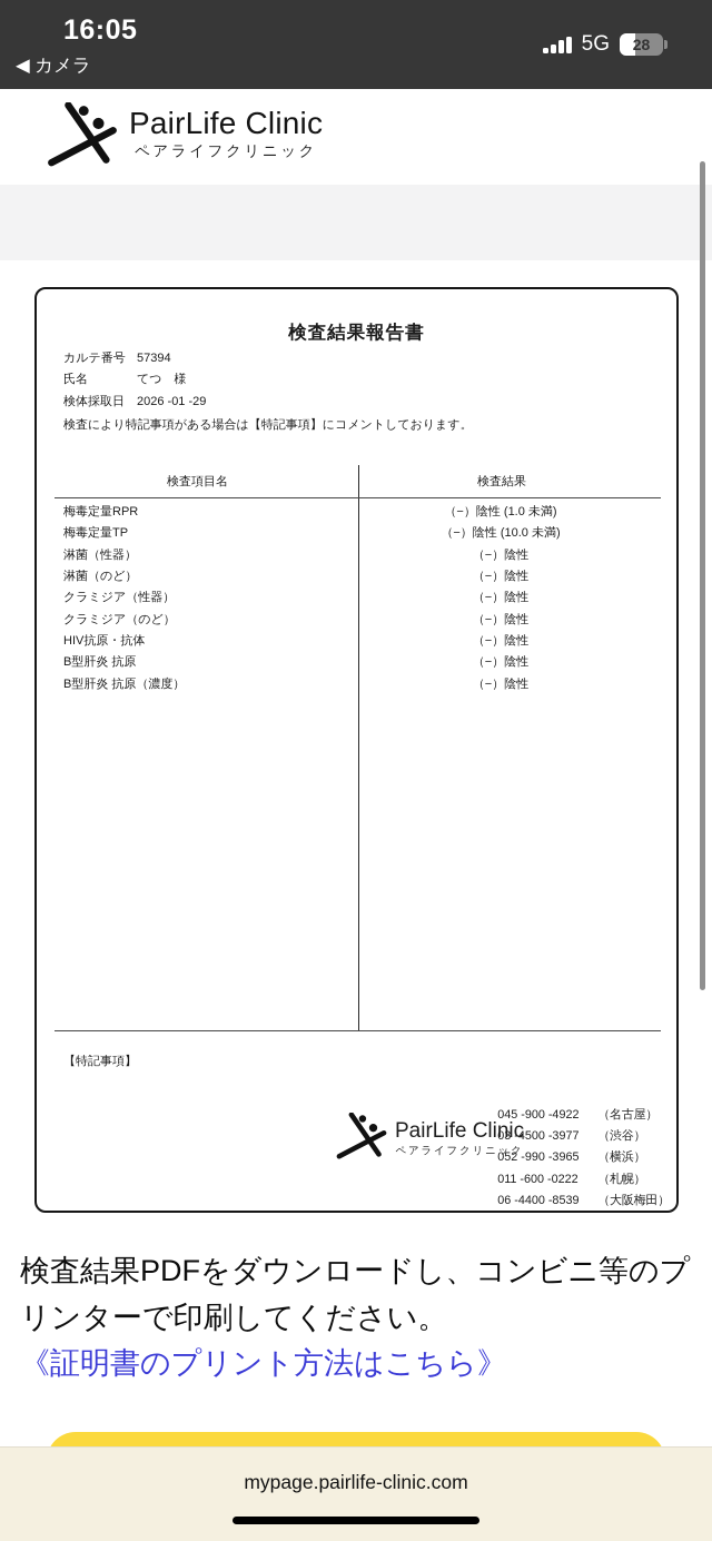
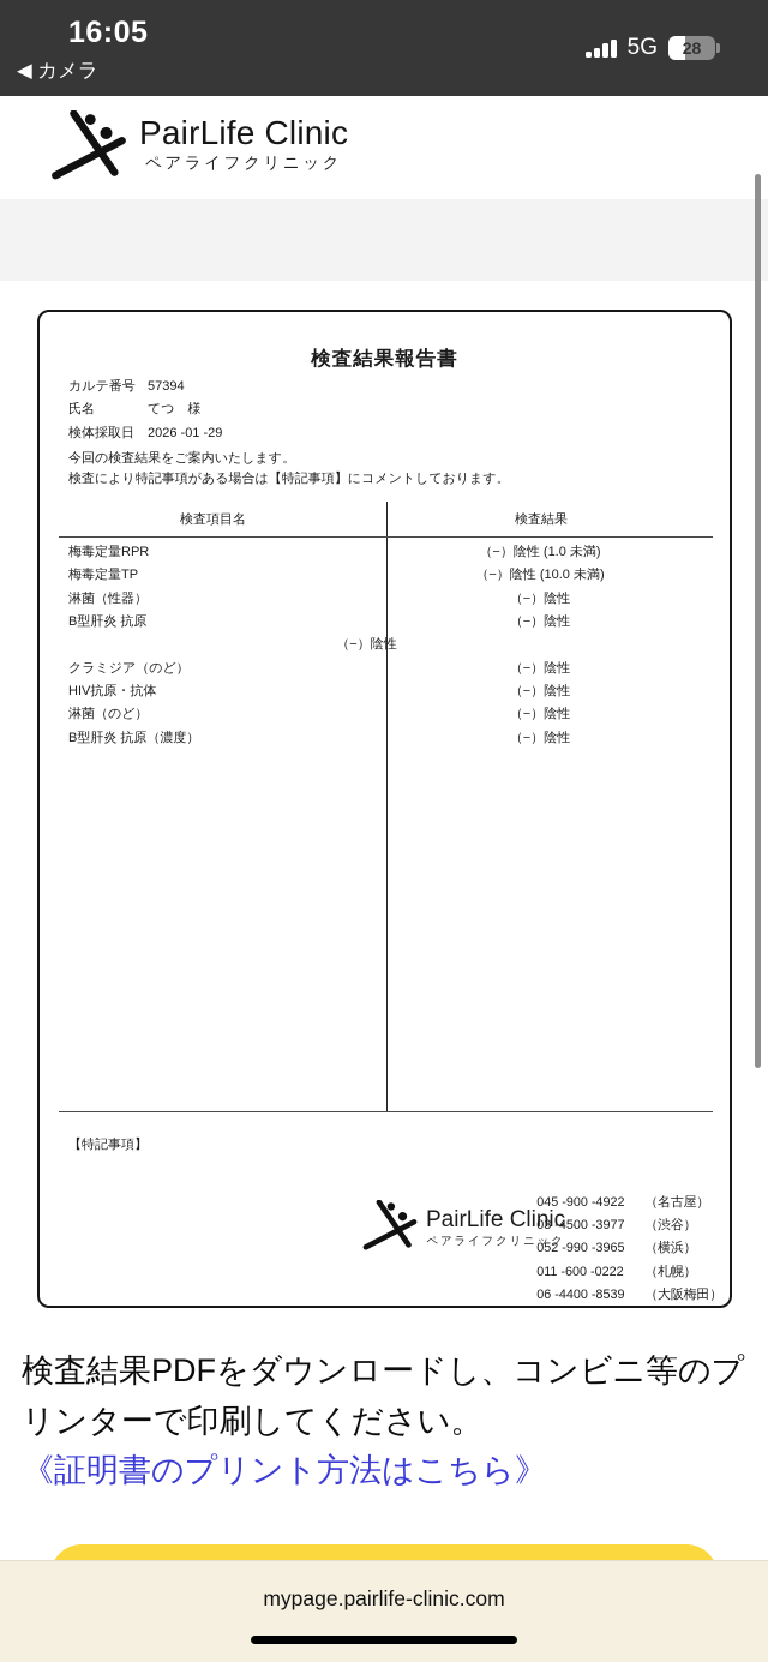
  16:05
  ◀ カメラ
  5G
  28
  PairLife Clinic
  ペアライフクリニック
  検査結果報告書
  カルテ番号
  57394
  氏名
  てつ 様
  検体採取日
  2026 -01 -29
+ 今回の検査結果をご案内いたします。
  検査により特記事項がある場合は【特記事項】にコメントしております。
  検査項目名
  検査結果
  梅毒定量RPR
  （−）陰性 (1.0 未満)
  梅毒定量TP
  （−）陰性 (10.0 未満)
  淋菌（性器）
  （−）陰性
- 淋菌（のど）
+ B型肝炎 抗原
  （−）陰性
- クラミジア（性器）
  （−）陰性
  クラミジア（のど）
  （−）陰性
  HIV抗原・抗体
  （−）陰性
- B型肝炎 抗原
+ 淋菌（のど）
  （−）陰性
  B型肝炎 抗原（濃度）
  （−）陰性
  【特記事項】
  PairLife Clinic
  ペアライフクリニック
  045 -900 -4922
  （名古屋）
  03 -4500 -3977
  （渋谷）
  052 -990 -3965
  （横浜）
  011 -600 -0222
  （札幌）
  06 -4400 -8539
  （大阪梅田）
  検査結果PDFをダウンロードし、コンビニ等のプリンターで印刷してください。 《証明書のプリント方法はこちら》
  mypage.pairlife-clinic.com
